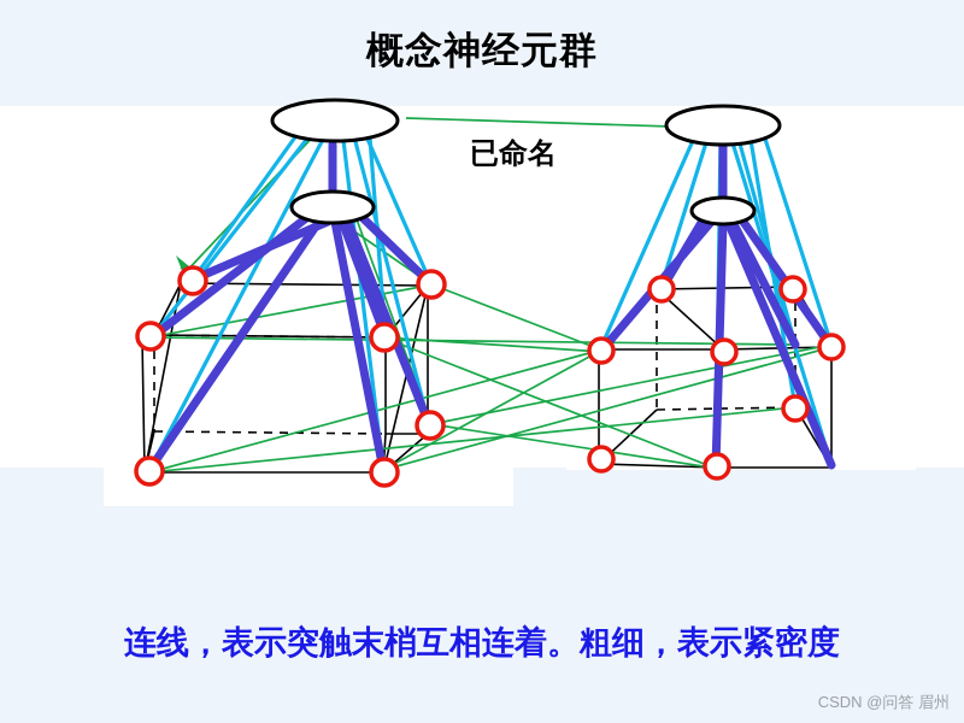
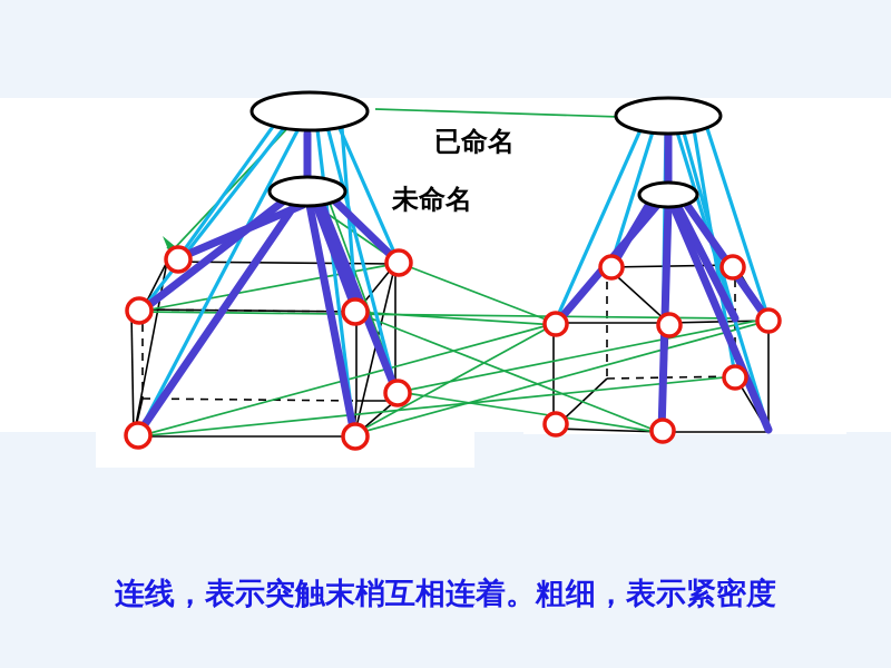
- 概念神经元群
  已命名
+ 未命名
  连线，表示突触末梢互相连着。粗细，表示紧密度
- CSDN @问答 眉州
